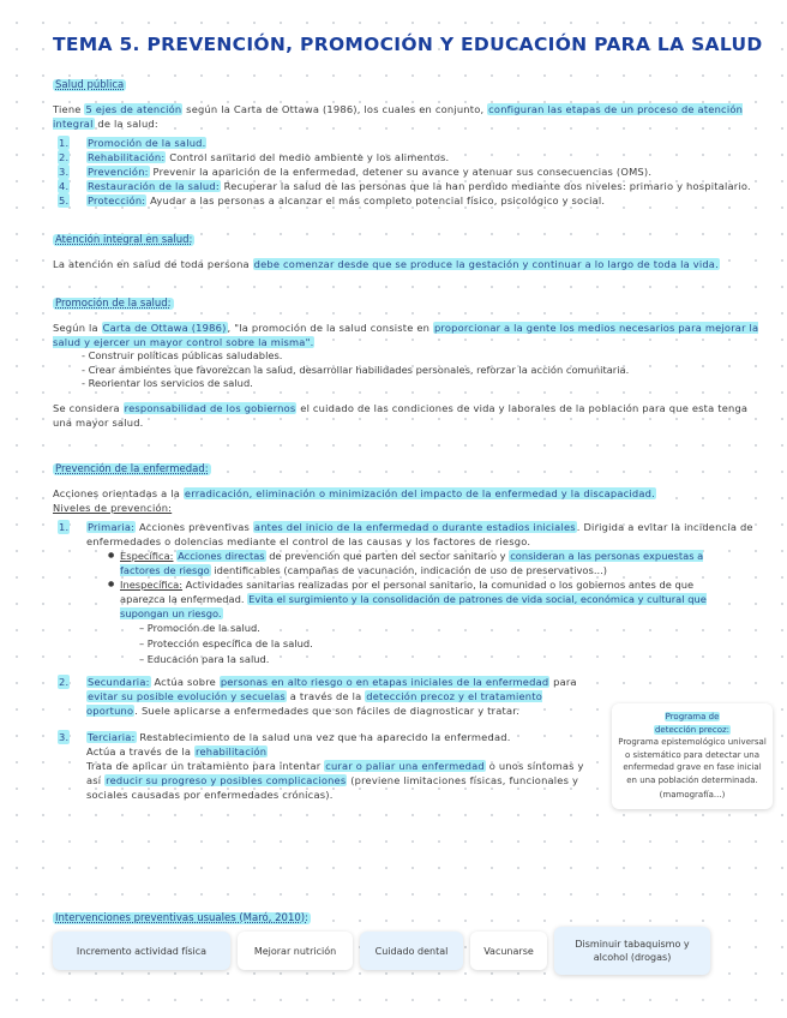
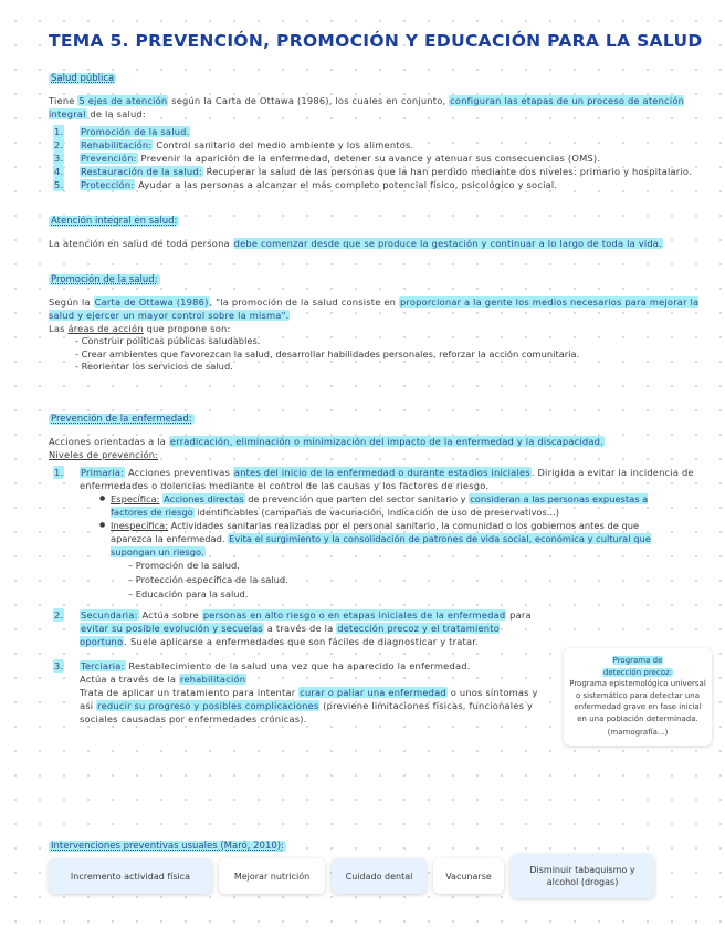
  TEMA 5. PREVENCIÓN, PROMOCIÓN Y EDUCACIÓN PARA LA SALUD
  Salud pública
  Tiene 5 ejes de atención según la Carta de Ottawa (1986), los cuales en conjunto, configuran las etapas de un proceso de atención integral de la salud:
  1.
  Promoción de la salud.
  2.
  Rehabilitación: Control sanitario del medio ambiente y los alimentos.
  3.
  Prevención: Prevenir la aparición de la enfermedad, detener su avance y atenuar sus consecuencias (OMS).
  4.
  Restauración de la salud: Recuperar la salud de las personas que la han perdido mediante dos niveles: primario y hospitalario.
  5.
  Protección: Ayudar a las personas a alcanzar el más completo potencial físico, psicológico y social.
  Atención integral en salud:
  La atención en salud de toda persona debe comenzar desde que se produce la gestación y continuar a lo largo de toda la vida.
  Promoción de la salud:
  Según la Carta de Ottawa (1986), "la promoción de la salud consiste en proporcionar a la gente los medios necesarios para mejorar la salud y ejercer un mayor control sobre la misma".
+ Las áreas de acción que propone son:
  - Construir políticas públicas saludables.
  - Crear ambientes que favorezcan la salud, desarrollar habilidades personales, reforzar la acción comunitaria.
  - Reorientar los servicios de salud.
- Se considera responsabilidad de los gobiernos el cuidado de las condiciones de vida y laborales de la población para que esta tenga una mayor salud.
  Prevención de la enfermedad:
  Acciones orientadas a la erradicación, eliminación o minimización del impacto de la enfermedad y la discapacidad.
  Niveles de prevención:
  1.
  Primaria: Acciones preventivas antes del inicio de la enfermedad o durante estadios iniciales. Dirigida a evitar la incidencia de enfermedades o dolencias mediante el control de las causas y los factores de riesgo.
  Específica: Acciones directas de prevención que parten del sector sanitario y consideran a las personas expuestas a factores de riesgo identificables (campañas de vacunación, indicación de uso de preservativos...)
  Inespecífica: Actividades sanitarias realizadas por el personal sanitario, la comunidad o los gobiernos antes de que aparezca la enfermedad. Evita el surgimiento y la consolidación de patrones de vida social, económica y cultural que supongan un riesgo.
  – Promoción de la salud.
  – Protección específica de la salud.
  – Educación para la salud.
  2.
  Secundaria: Actúa sobre personas en alto riesgo o en etapas iniciales de la enfermedad para evitar su posible evolución y secuelas a través de la detección precoz y el tratamiento oportuno. Suele aplicarse a enfermedades que son fáciles de diagnosticar y tratar.
  3.
  Terciaria: Restablecimiento de la salud una vez que ha aparecido la enfermedad.
  Actúa a través de la rehabilitación
  Trata de aplicar un tratamiento para intentar curar o paliar una enfermedad o unos síntomas y así reducir su progreso y posibles complicaciones (previene limitaciones físicas, funcionales y sociales causadas por enfermedades crónicas).
  Programa de
  detección precoz:
  Programa epistemológico universal o sistemático para detectar una enfermedad grave en fase inicial en una población determinada.
  (mamografía...)
  Intervenciones preventivas usuales (Maró, 2010):
  Incremento actividad física
  Mejorar nutrición
  Cuidado dental
  Vacunarse
  Disminuir tabaquismo y alcohol (drogas)
